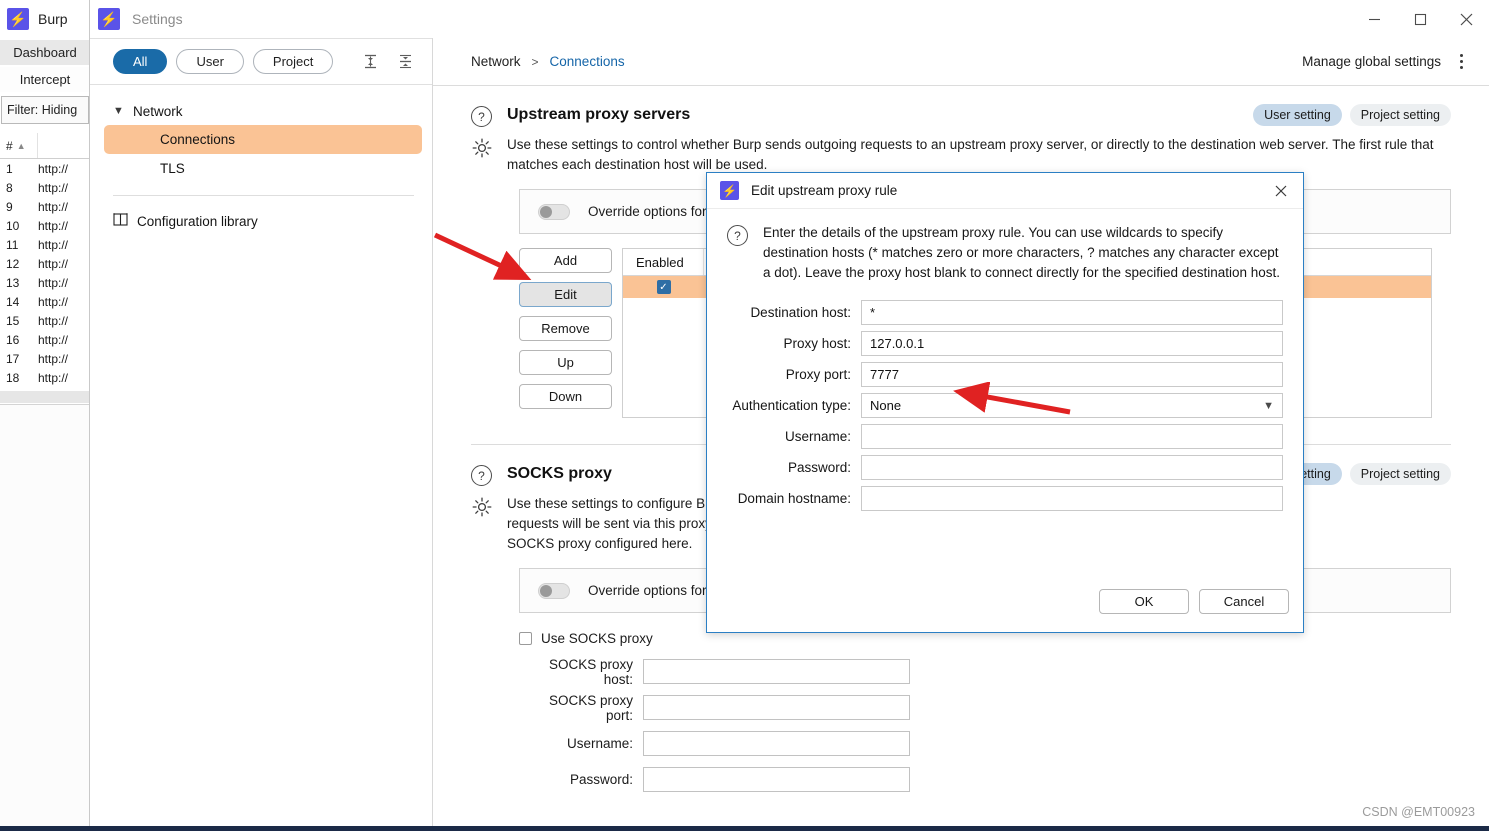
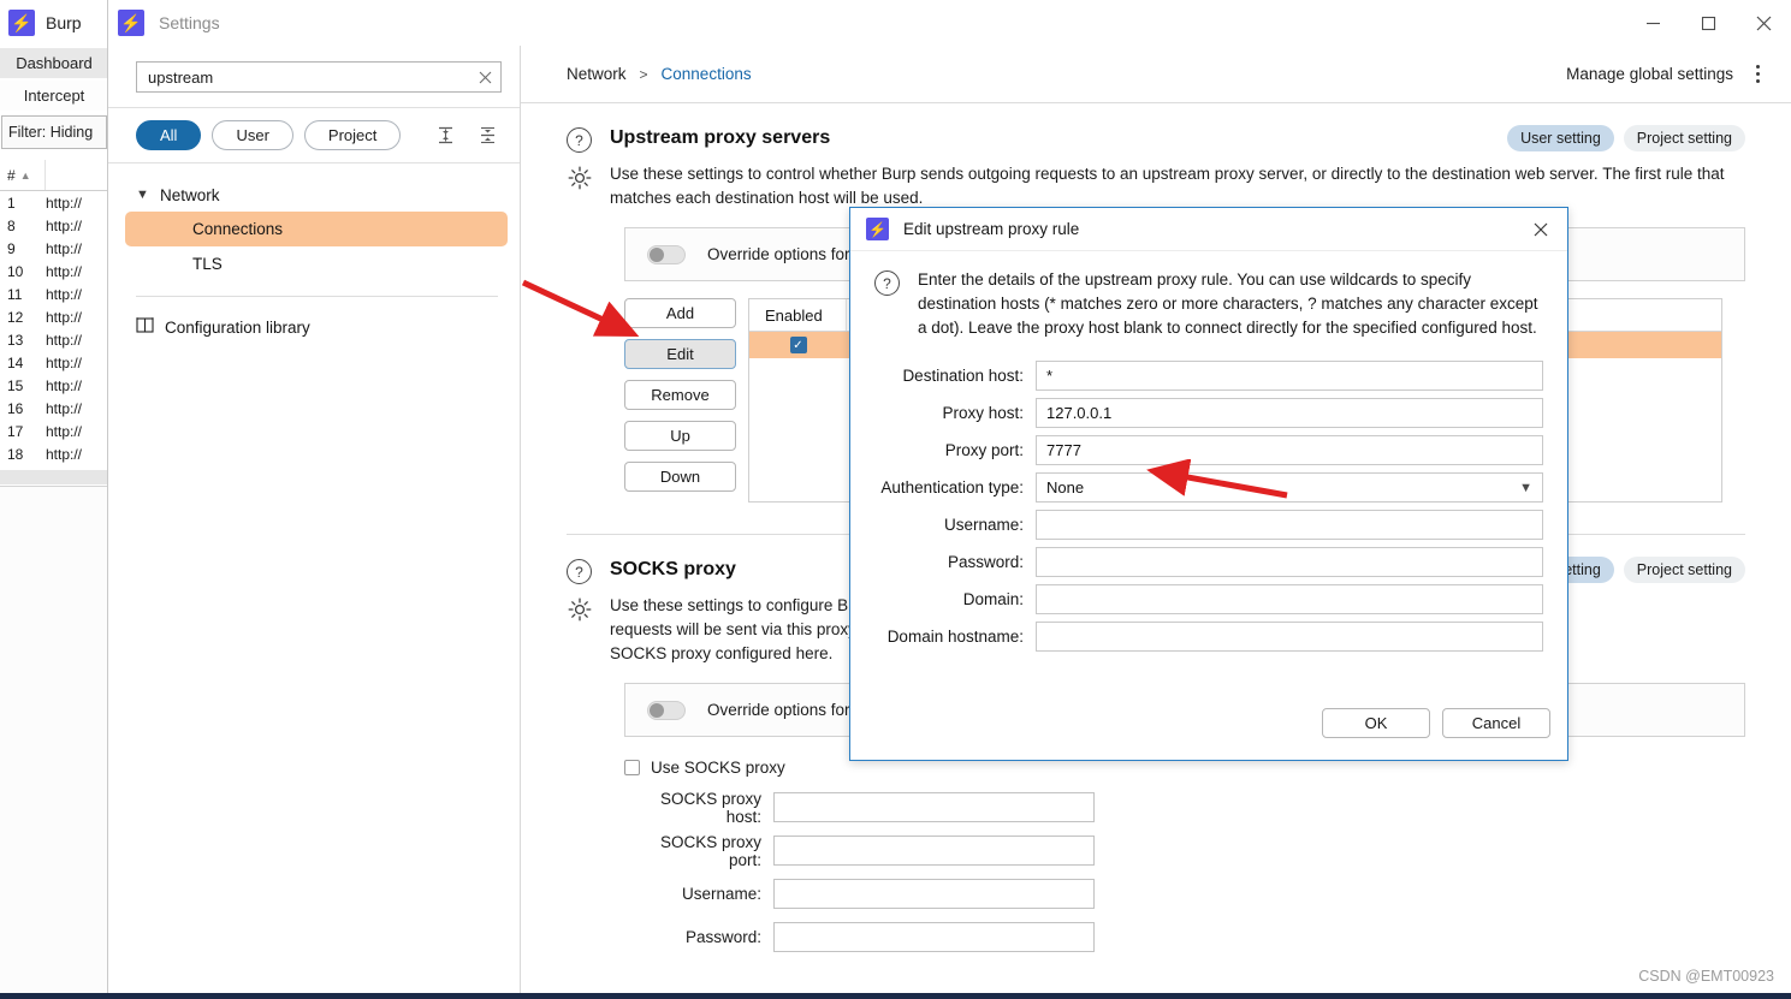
  ⚡
  Burp
  Dashboard
  Intercept
  Filter: Hiding
  #
  ▲
  1
  http://
  8
  http://
  9
  http://
  10
  http://
  11
  http://
  12
  http://
  13
  http://
  14
  http://
  15
  http://
  16
  http://
  17
  http://
  18
  http://
  ⚡
  Settings
+ upstream
  All
  User
  Project
  ▼
  Network
  Connections
  TLS
  Configuration library
  Network
  >
  Connections
  Manage global settings
  ?
  Upstream proxy servers
  Use these settings to control whether Burp sends outgoing requests to an upstream proxy server, or directly to the destination web server. The first rule that matches each destination host will be used.
  User setting
  Project setting
  Add
  Edit
  Remove
  Up
  Down
  Enabled
  ✓
  ?
  SOCKS proxy
  SOCKS proxy configured here.
  Project setting
  Use SOCKS proxy
  SOCKS proxy host:
  SOCKS proxy port:
  Username:
  Password:
  ⚡
  Edit upstream proxy rule
  ?
- Enter the details of the upstream proxy rule. You can use wildcards to specify destination hosts (* matches zero or more characters, ? matches any character except a dot). Leave the proxy host blank to connect directly for the specified destination host.
+ Enter the details of the upstream proxy rule. You can use wildcards to specify destination hosts (* matches zero or more characters, ? matches any character except a dot). Leave the proxy host blank to connect directly for the specified configured host.
  Destination host:
  *
  Proxy host:
  127.0.0.1
  Proxy port:
  7777
  Authentication type:
  None
  ▼
  Username:
  Password:
+ Domain:
  Domain hostname:
  OK
  Cancel
  CSDN @EMT00923
